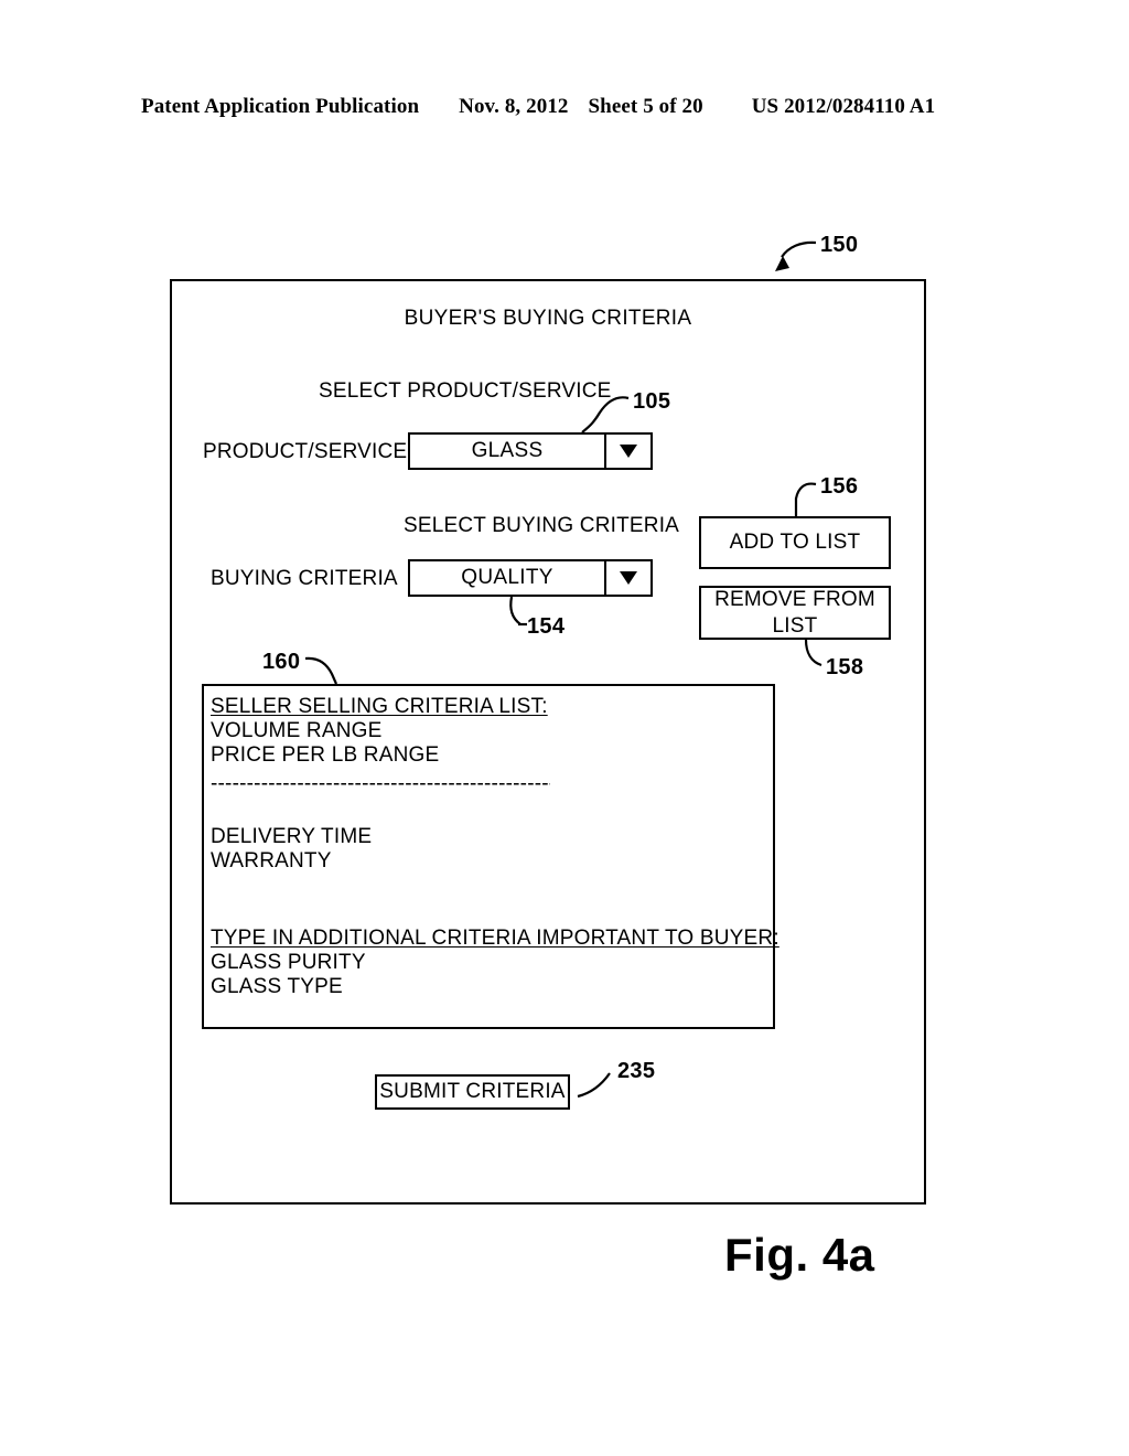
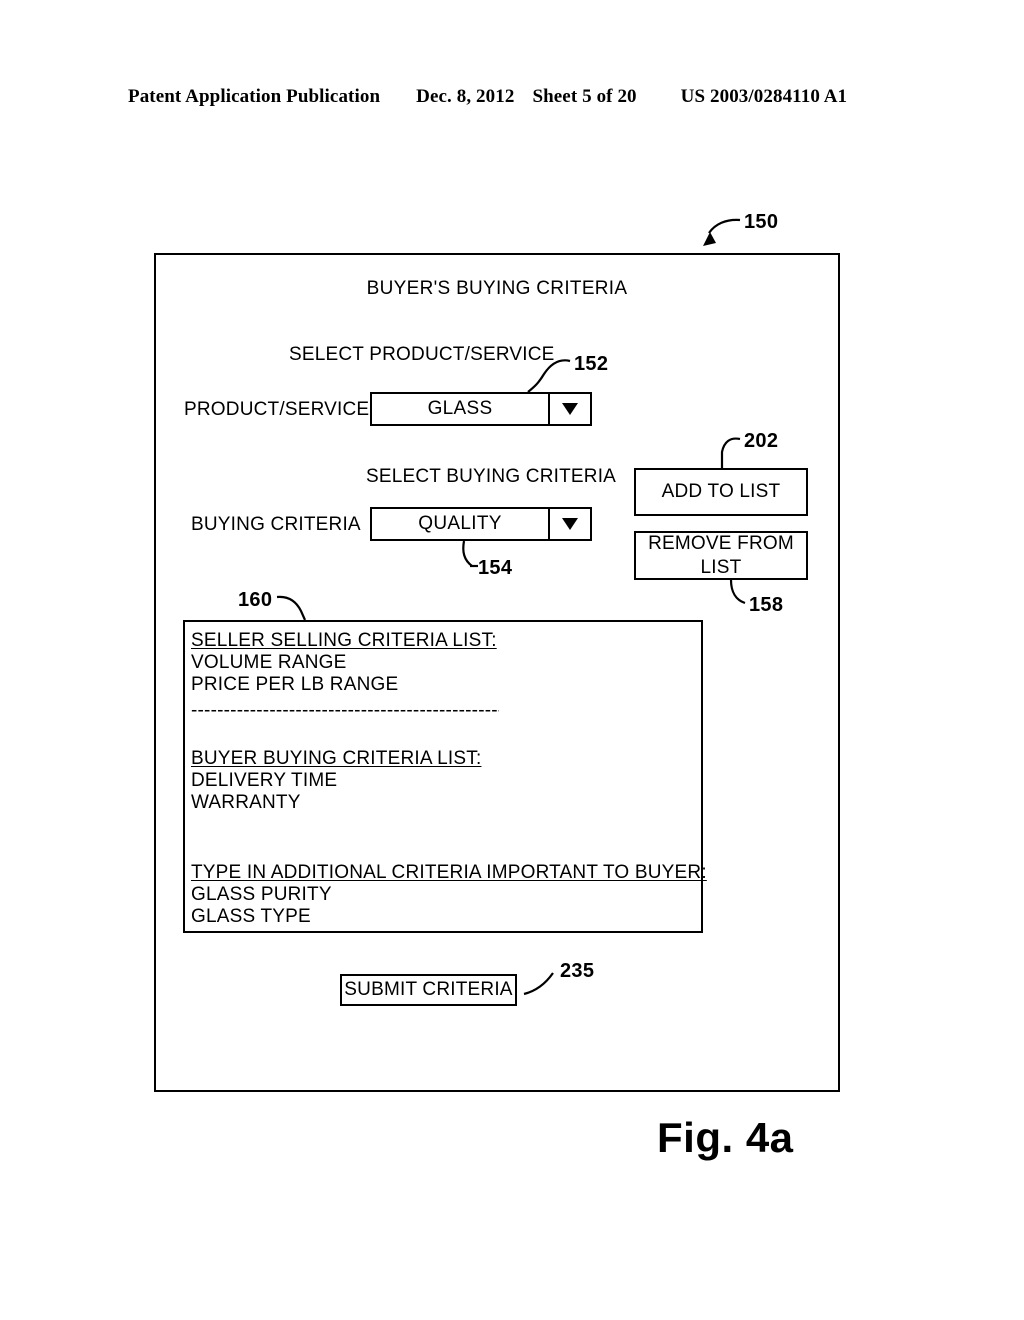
  Patent Application Publication
- Nov. 8, 2012
+ Dec. 8, 2012
  Sheet 5 of 20
- US 2012/0284110 A1
+ US 2003/0284110 A1
  BUYER'S BUYING CRITERIA
  SELECT PRODUCT/SERVICE
  PRODUCT/SERVICE
  GLASS
  SELECT BUYING CRITERIA
  BUYING CRITERIA
  QUALITY
  ADD TO LIST
  REMOVE FROM LIST
  SELLER SELLING CRITERIA LIST:
  VOLUME RANGE
  PRICE PER LB RANGE
  -----------------------------------------------
+ BUYER BUYING CRITERIA LIST:
  DELIVERY TIME
  WARRANTY
  TYPE IN ADDITIONAL CRITERIA IMPORTANT TO BUYER
  GLASS PURITY
  GLASS TYPE
  SUBMIT CRITERIA
  150
- 105
+ 152
  154
- 156
+ 202
  158
  160
  235
  Fig. 4a
